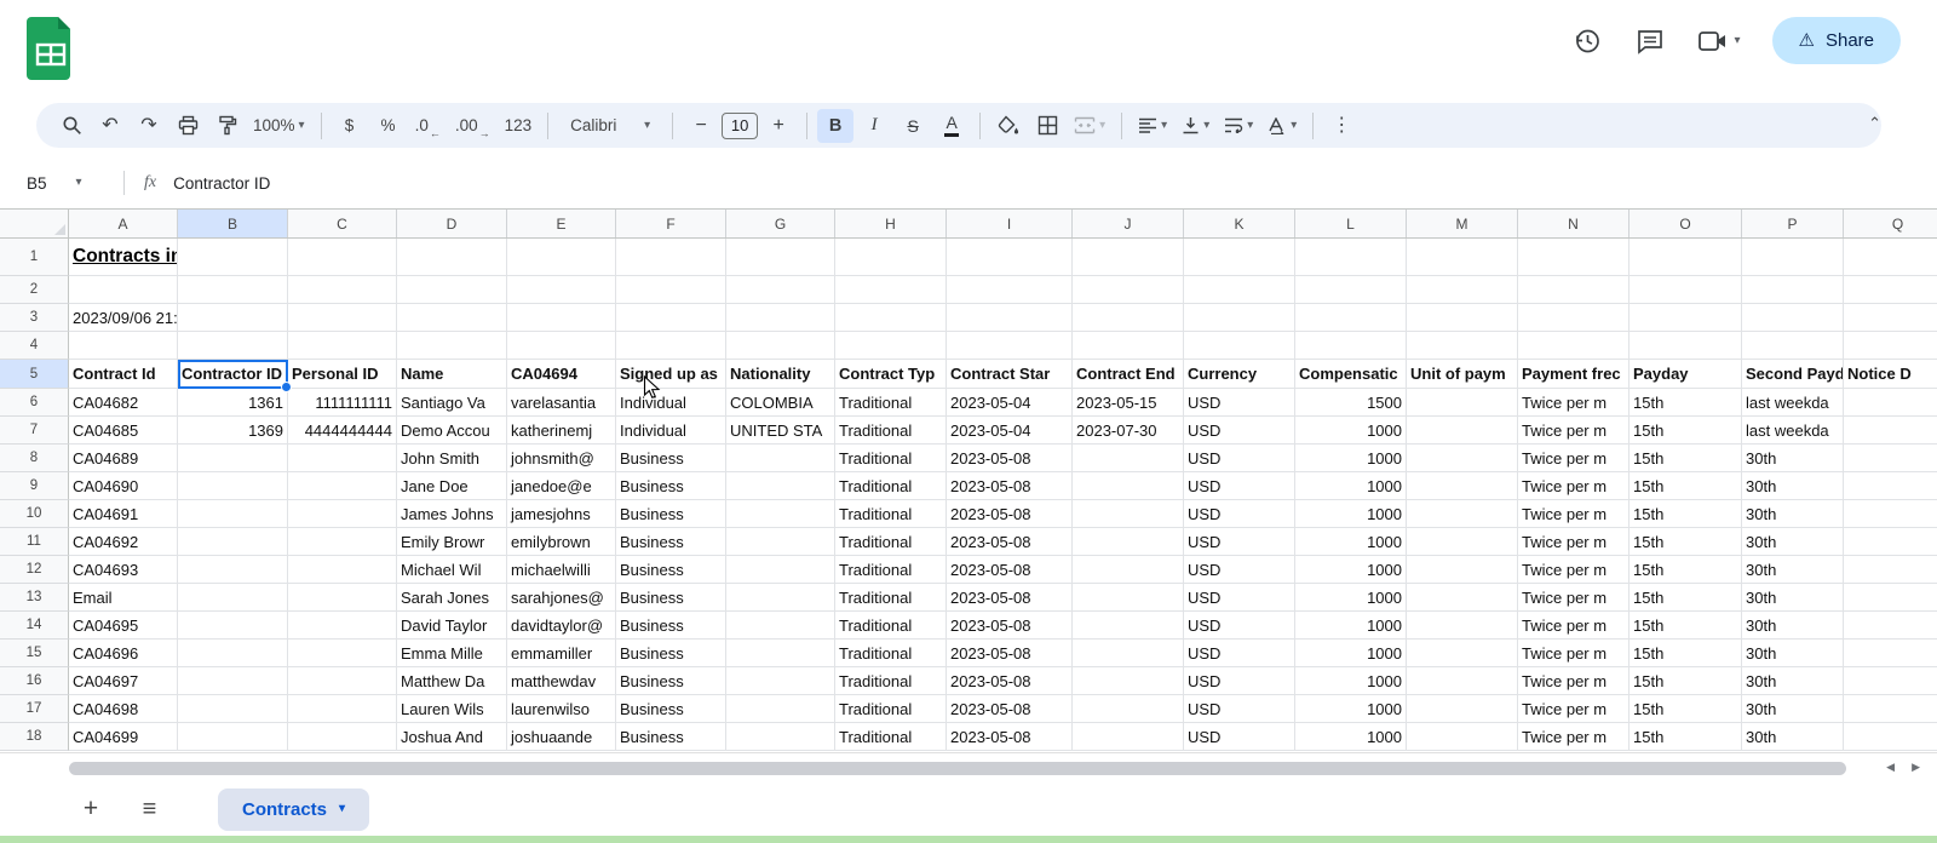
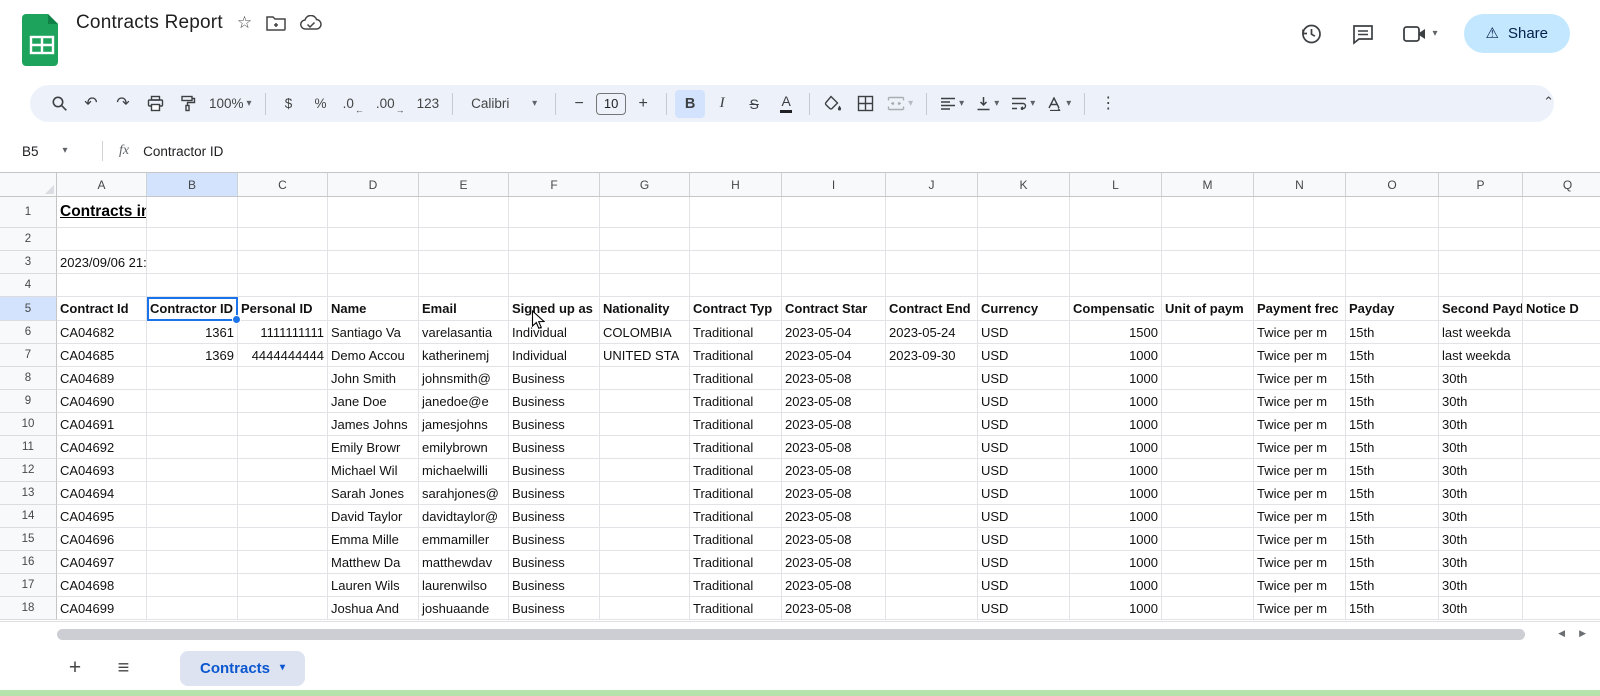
+ Contracts Report
+ ☆
  ▾
  ⚠
  Share
  ↶
  ↷
  100%
  ▾
  $
  %
  .0
  ←
  .00
  →
  123
  Calibri
  ▾
  −
  10
  +
  B
  I
  S
  A
  ▾
  ▾
  ▾
  ▾
  ▾
  ⋮
  ⌃
  B5
  ▾
  fx
  Contractor ID
  A
  B
  C
  D
  E
  F
  G
  H
  I
  J
  K
  L
  M
  N
  O
  P
  Q
  1
  2
  3
  2023/09/06 21:
  4
  5
  Contract Id
  Contractor ID
  Personal ID
  Name
- CA04694
+ Email
  Signed up as
  Nationality
  Contract Typ
  Contract Star
  Contract End
  Currency
  Compensatic
  Unit of paym
  Payment frec
  Payday
  Second Payd
  Notice D
  6
  CA04682
  1361
  1111111111
  Santiago Va
  varelasantia
  Individual
  COLOMBIA
  Traditional
  2023-05-04
- 2023-05-15
+ 2023-05-24
  USD
  1500
  Twice per m
  15th
  last weekda
  7
  CA04685
  1369
  4444444444
  Demo Accou
  katherinemj
  Individual
  UNITED STA
  Traditional
  2023-05-04
- 2023-07-30
+ 2023-09-30
  USD
  1000
  Twice per m
  15th
  last weekda
  8
  CA04689
  John Smith
  johnsmith@
  Business
  Traditional
  2023-05-08
  USD
  1000
  Twice per m
  15th
  30th
  9
  CA04690
  Jane Doe
  janedoe@e
  Business
  Traditional
  2023-05-08
  USD
  1000
  Twice per m
  15th
  30th
  10
  CA04691
  James Johns
  jamesjohns
  Business
  Traditional
  2023-05-08
  USD
  1000
  Twice per m
  15th
  30th
  11
  CA04692
  Emily Browr
  emilybrown
  Business
  Traditional
  2023-05-08
  USD
  1000
  Twice per m
  15th
  30th
  12
  CA04693
  Michael Wil
  michaelwilli
  Business
  Traditional
  2023-05-08
  USD
  1000
  Twice per m
  15th
  30th
  13
- Email
+ CA04694
  Sarah Jones
  sarahjones@
  Business
  Traditional
  2023-05-08
  USD
  1000
  Twice per m
  15th
  30th
  14
  CA04695
  David Taylor
  davidtaylor@
  Business
  Traditional
  2023-05-08
  USD
  1000
  Twice per m
  15th
  30th
  15
  CA04696
  Emma Mille
  emmamiller
  Business
  Traditional
  2023-05-08
  USD
  1000
  Twice per m
  15th
  30th
  16
  CA04697
  Matthew Da
  matthewdav
  Business
  Traditional
  2023-05-08
  USD
  1000
  Twice per m
  15th
  30th
  17
  CA04698
  Lauren Wils
  laurenwilso
  Business
  Traditional
  2023-05-08
  USD
  1000
  Twice per m
  15th
  30th
  18
  CA04699
  Joshua And
  joshuaande
  Business
  Traditional
  2023-05-08
  USD
  1000
  Twice per m
  15th
  30th
  ◀
  ▶
  +
  ≡
  Contracts
  ▾
